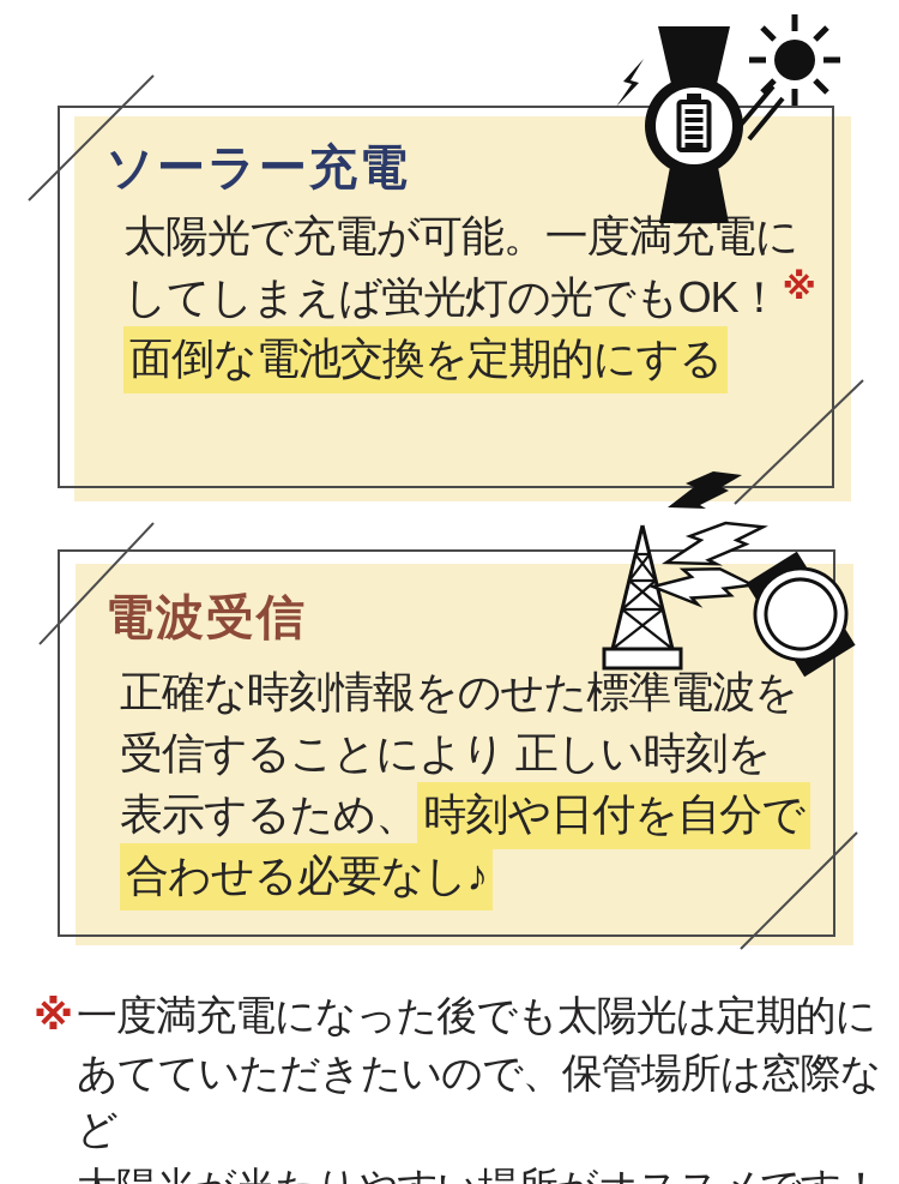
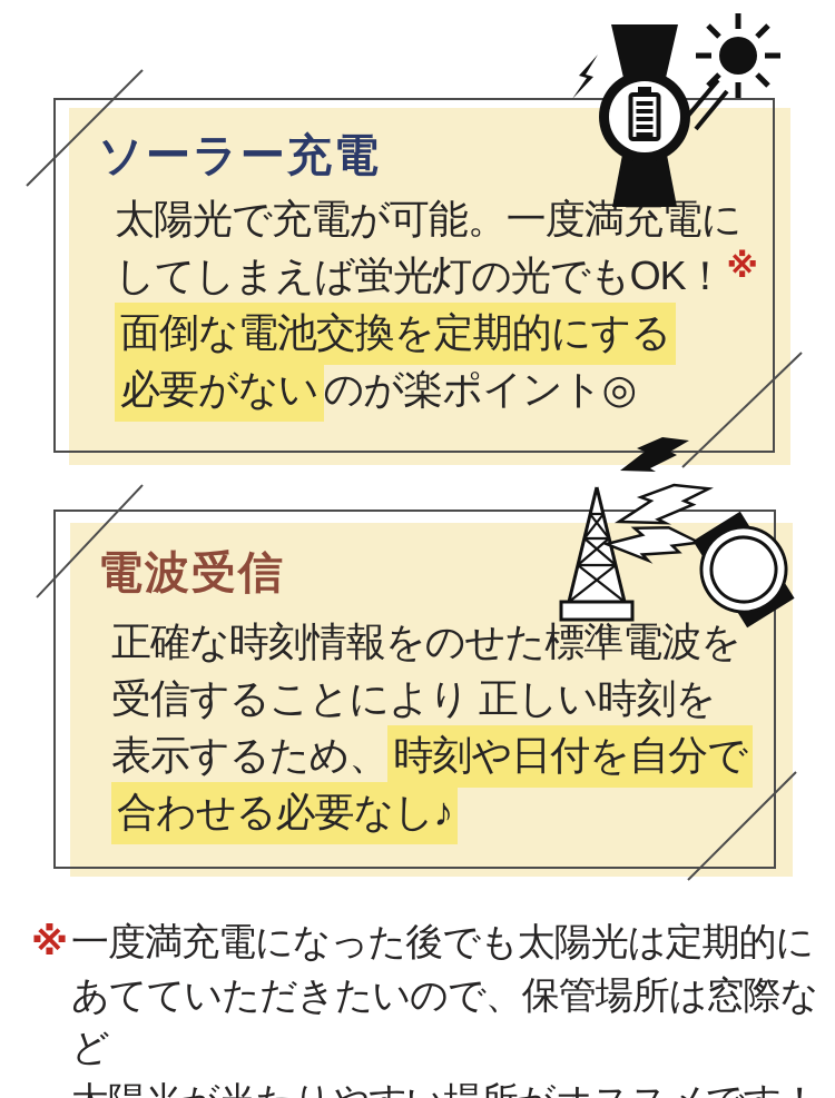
  ソーラー充電
  太陽光で充電が可能。一度満充電に
  してしまえば蛍光灯の光でもOK！
  ※
  面倒な電池交換を定期的にする
+ 必要がない
+ のが楽ポイント◎
  電波受信
  正確な時刻情報をのせた標準電波を
  受信することにより 正しい時刻を
  表示するため、
  時刻や日付を自分で
  合わせる必要なし♪
  ※
  一度満充電になった後でも太陽光は定期的に
  あてていただきたいので、保管場所は窓際など
